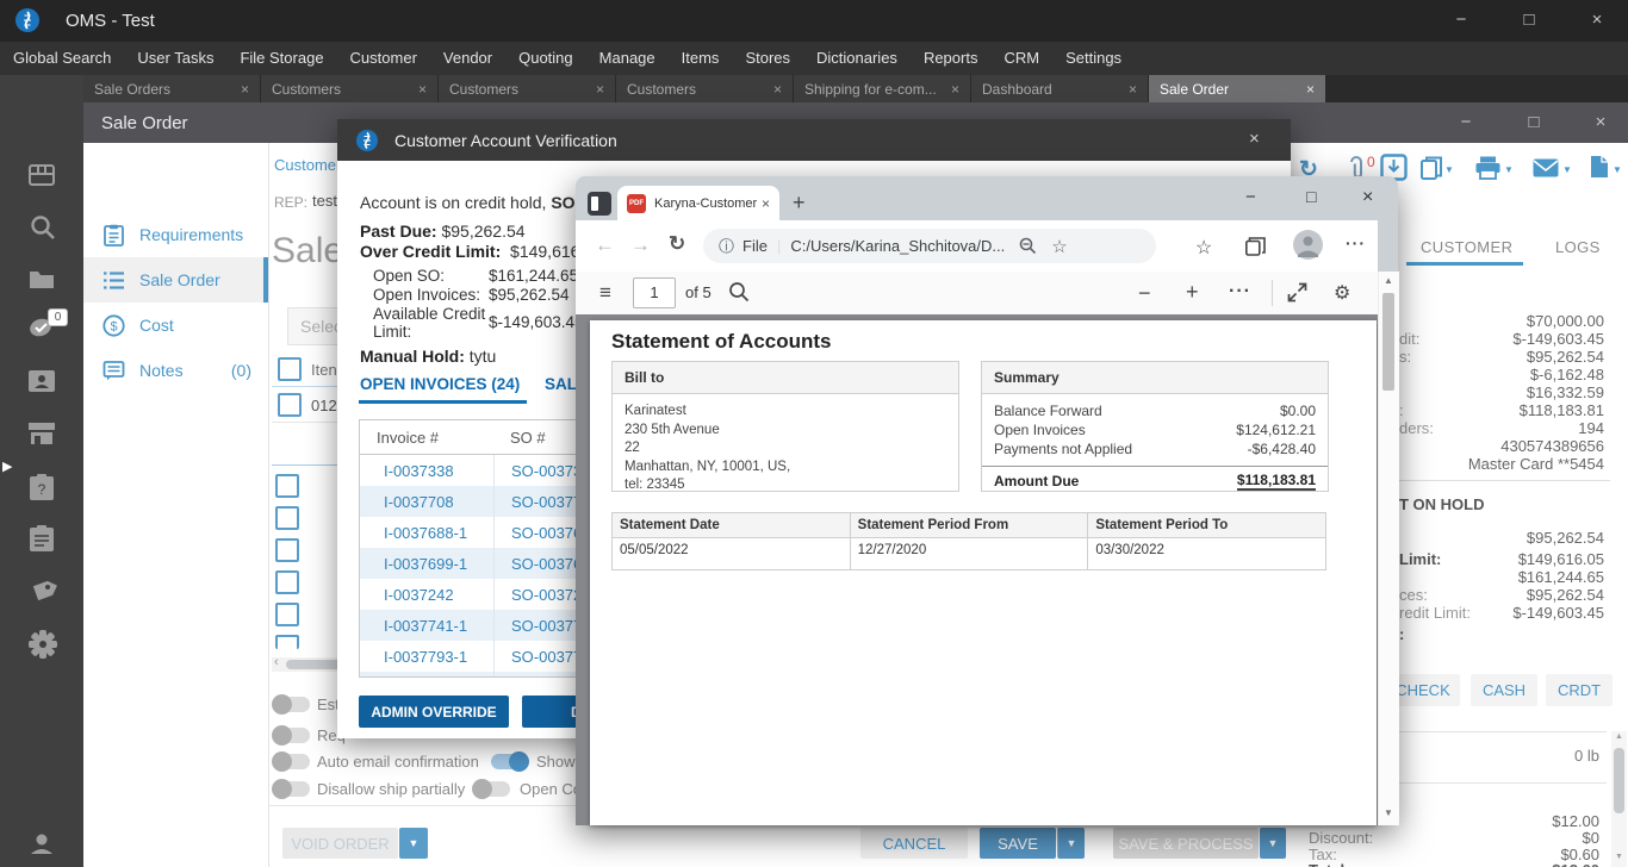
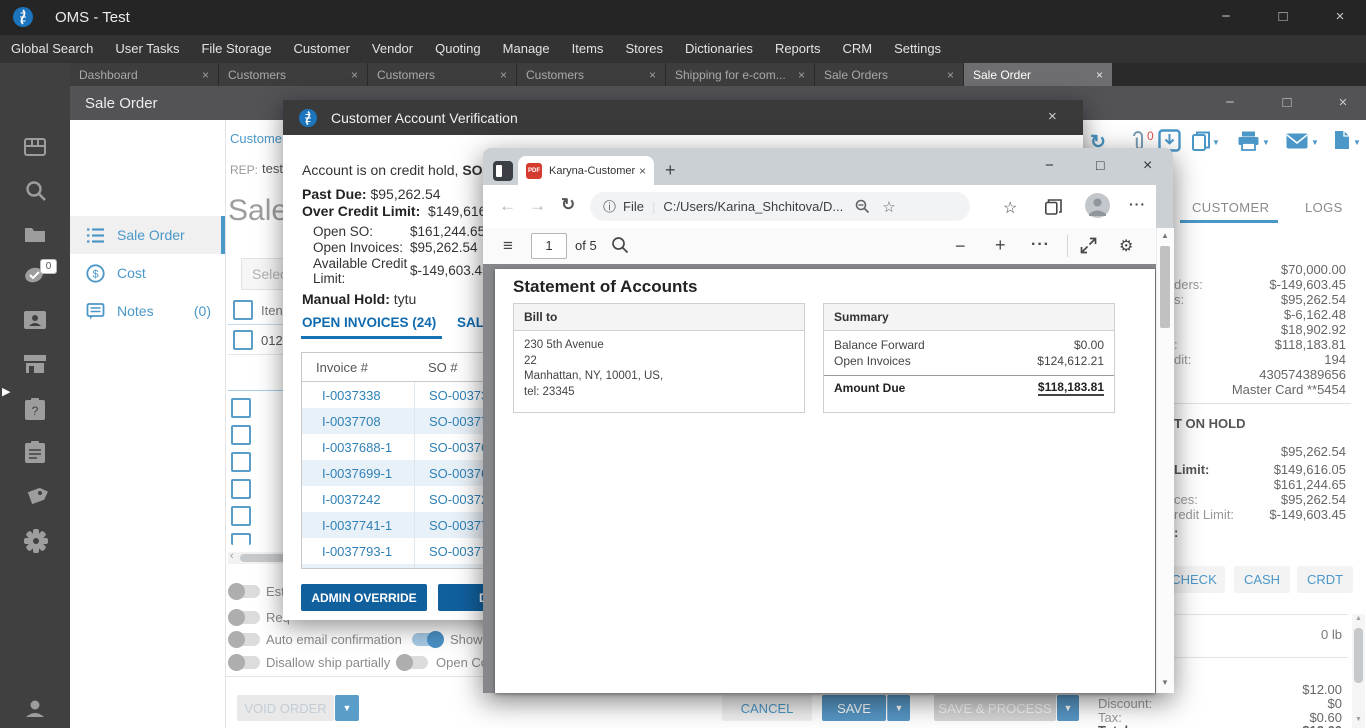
  OMS - Test
  −
  □
  ×
  Global Search
  User Tasks
  File Storage
  Customer
  Vendor
  Quoting
  Manage
  Items
  Stores
  Dictionaries
  Reports
  CRM
  Settings
- Sale Orders
+ Dashboard
  ×
  Customers
  ×
  Customers
  ×
  Customers
  ×
  Shipping for e-com...
  ×
- Dashboard
+ Sale Orders
  ×
  Sale Order
  ×
  0
  ?
  ▶
  Sale Order
  −
  □
  ×
- Requirements
  Sale Order
  $
  Cost
  Notes
  (0)
  Custome
  REP:
  test
  Sale
  Iten
  012
  ‹
  Auto email confirmation
  Show
  Disallow ship partially
  Open C
  VOID ORDER
  ▼
  CANCEL
  SAVE
  ▼
  SAVE & PROCESS
  ▼
  ↻
  0
  ▼
  ▼
  ▼
  ▼
  CUSTOMER
  LOGS
  $70,000.00
- dit:
+ ders:
  $-149,603.45
  s:
  $95,262.54
  $-6,162.48
- $16,332.59
+ $18,902.92
  :
  $118,183.81
- ders:
+ dit:
  194
  430574389656
  Master Card **5454
  T ON HOLD
  $95,262.54
  Limit:
  $149,616.05
  $161,244.65
  ces:
  $95,262.54
  redit Limit:
  $-149,603.45
  :
  CHECK
  CASH
  CRDT
  0 lb
  $12.00
  Discount:
  $0
  Tax:
  $0.60
  Customer Account Verification
  ×
  Account is on credit hold, SO
  Past Due: $95,262.54
  Over Credit Limit: $149,61
  Open SO:
  $161,244.65
  Open Invoices:
  $95,262.54
  Available Credit
  Limit:
  $-149,603.4
  Manual Hold: tytu
  OPEN INVOICES (24)
  Invoice #
  SO #
  I-0037338
  SO-0037
  I-0037708
  SO-0037
  I-0037688-1
  SO-0037
  I-0037699-1
  SO-0037
  I-0037242
  SO-0037
  I-0037741-1
  SO-0037
  I-0037793-1
  SO-0037
  ADMIN OVERRIDE
  ×
  +
  −
  □
  ×
  ←
  →
  ↻
  ⓘ
  File
  C:/Users/Karina_Shchitova/D...
  ☆
  ☆
  ···
  ≡
  1
  of 5
  −
  +
  ···
  ⚙
  Statement of Accounts
  Bill to
- Karinatest
  230 5th Avenue
  22
  Manhattan, NY, 10001, US,
  tel: 23345
  Summary
  Balance Forward
  $0.00
  Open Invoices
  $124,612.21
- Payments not Applied
- -$6,428.40
  Amount Due
  $118,183.81
- Statement Date	Statement Period From	Statement Period To
- 05/05/2022	12/27/2020	03/30/2022
  ▲
  ▼
